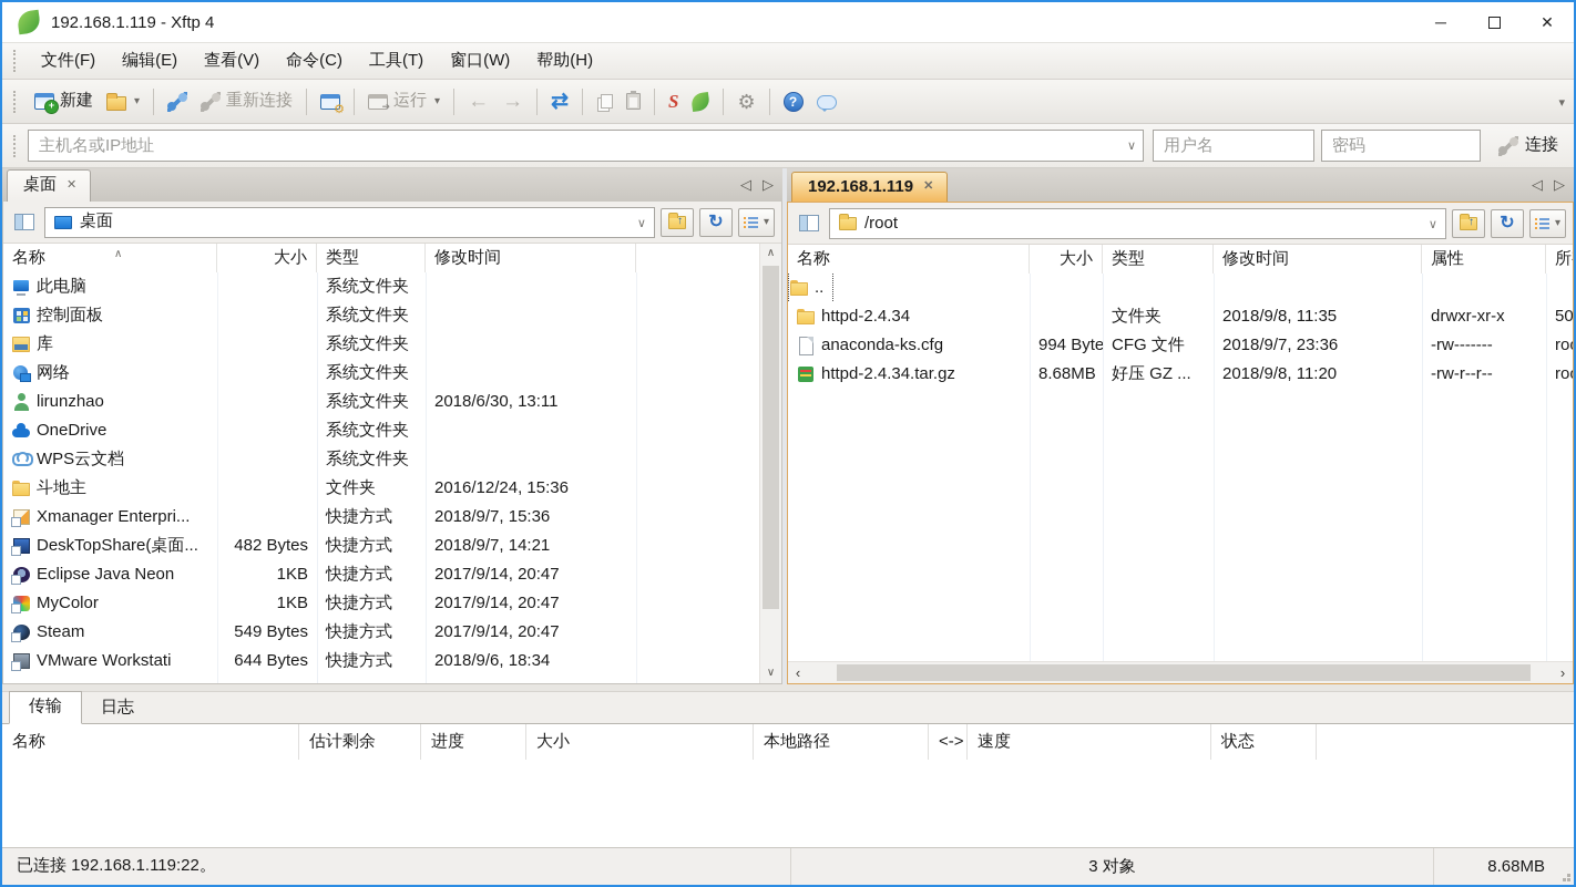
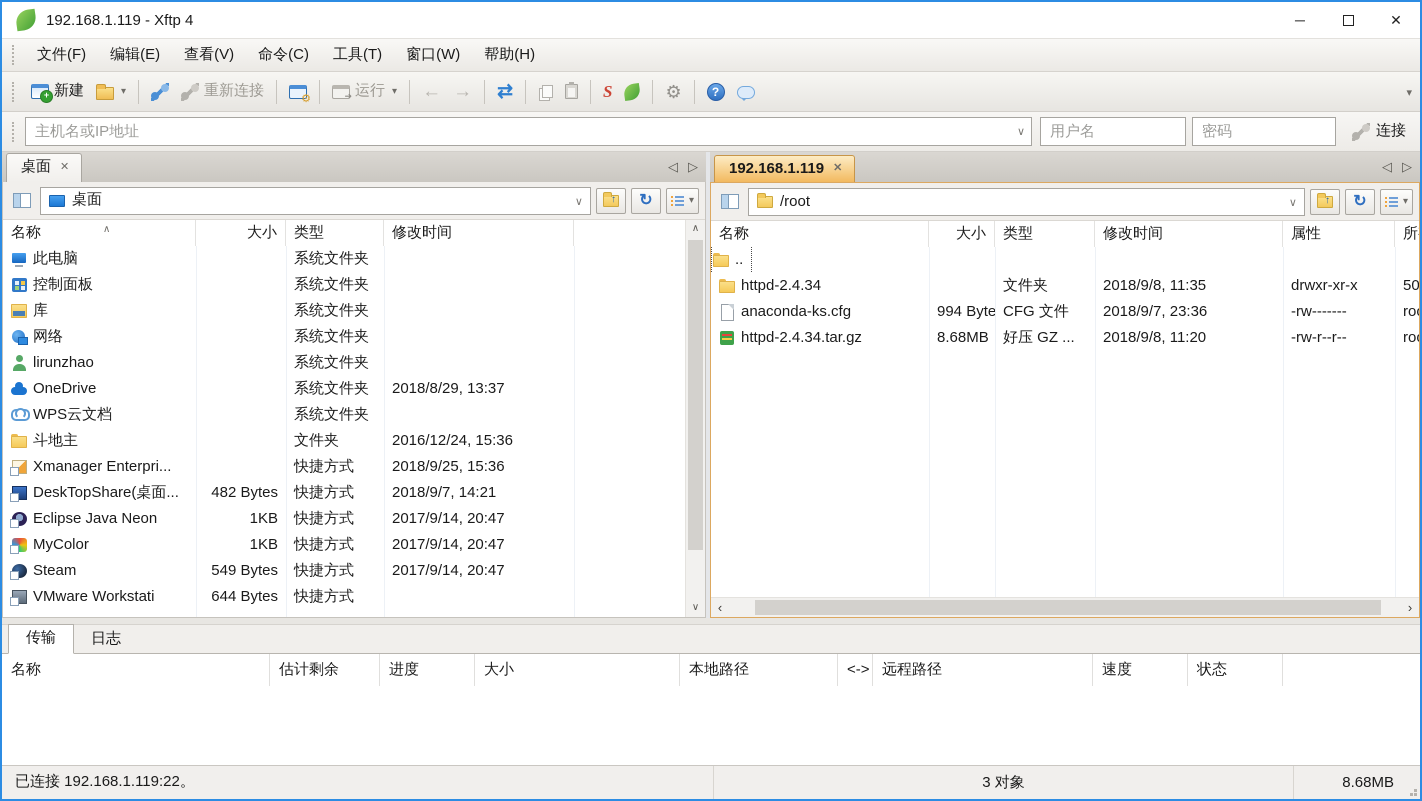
  192.168.1.119 - Xftp 4
  ─
  ✕
  文件(F)
  编辑(E)
  查看(V)
  命令(C)
  工具(T)
  窗口(W)
  帮助(H)
  新建
  ▾
  重新连接
  运行
  ▾
  ←
  →
  ⇄
  S
  ⚙
  ?
  ▾
  主机名或IP地址
  ∨
  用户名
  密码
  连接
  桌面
  ✕
  ◁
  ▷
  桌面
  ∨
  ↻
  ▾
  名称
  ∧
  大小
  类型
  修改时间
  此电脑
  系统文件夹
  控制面板
  系统文件夹
  库
  系统文件夹
  网络
  系统文件夹
  lirunzhao
  系统文件夹
- 2018/6/30, 13:11
  OneDrive
  系统文件夹
+ 2018/8/29, 13:37
  WPS云文档
  系统文件夹
  斗地主
  文件夹
  2016/12/24, 15:36
  Xmanager Enterpri...
  快捷方式
- 2018/9/7, 15:36
+ 2018/9/25, 15:36
  DeskTopShare(桌面...
  482 Bytes
  快捷方式
  2018/9/7, 14:21
  Eclipse Java Neon
  1KB
  快捷方式
  2017/9/14, 20:47
  MyColor
  1KB
  快捷方式
  2017/9/14, 20:47
  Steam
  549 Bytes
  快捷方式
  2017/9/14, 20:47
  VMware Workstati
  644 Bytes
  快捷方式
- 2018/9/6, 18:34
  ∧
  ∨
  192.168.1.119
  ✕
  ◁
  ▷
  /root
  ∨
  ↻
  ▾
  名称
  ∧
  大小
  类型
  修改时间
  属性
  ..
  httpd-2.4.34
  文件夹
  2018/9/8, 11:35
  drwxr-xr-x
  anaconda-ks.cfg
  994 Byte
  CFG 文件
  2018/9/7, 23:36
  -rw-------
  httpd-2.4.34.tar.gz
  8.68MB
  好压 GZ ...
  2018/9/8, 11:20
  -rw-r--r--
  ‹
  ›
  传输
  日志
  名称
  估计剩余
  进度
  大小
  本地路径
  <->
+ 远程路径
  速度
  状态
  已连接 192.168.1.119:22。
  3 对象
  8.68MB
